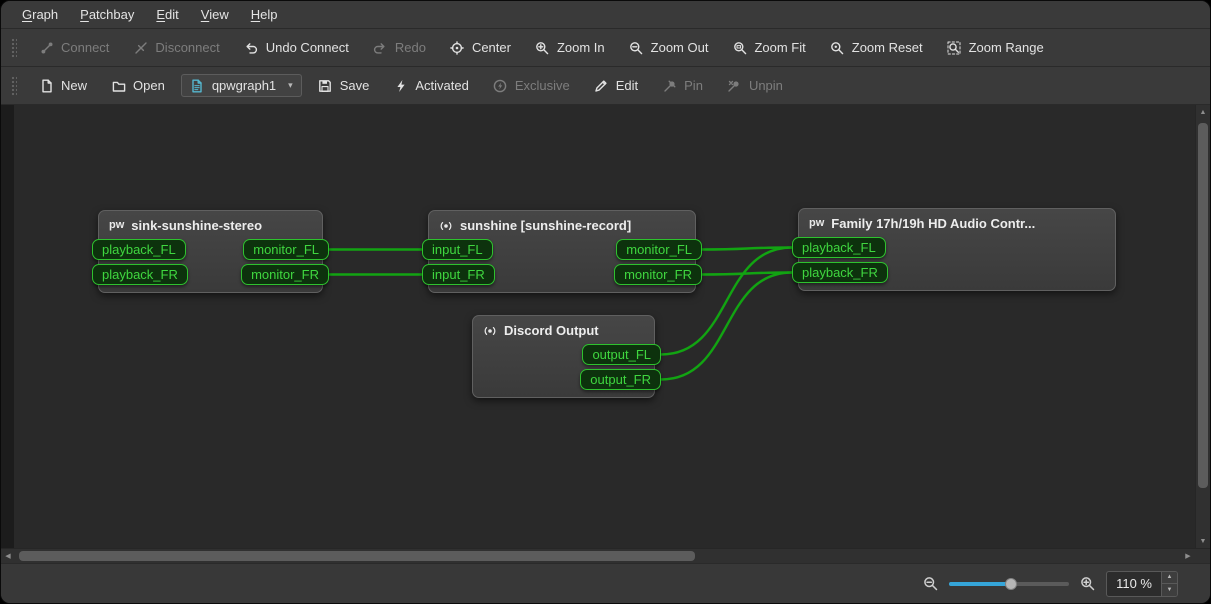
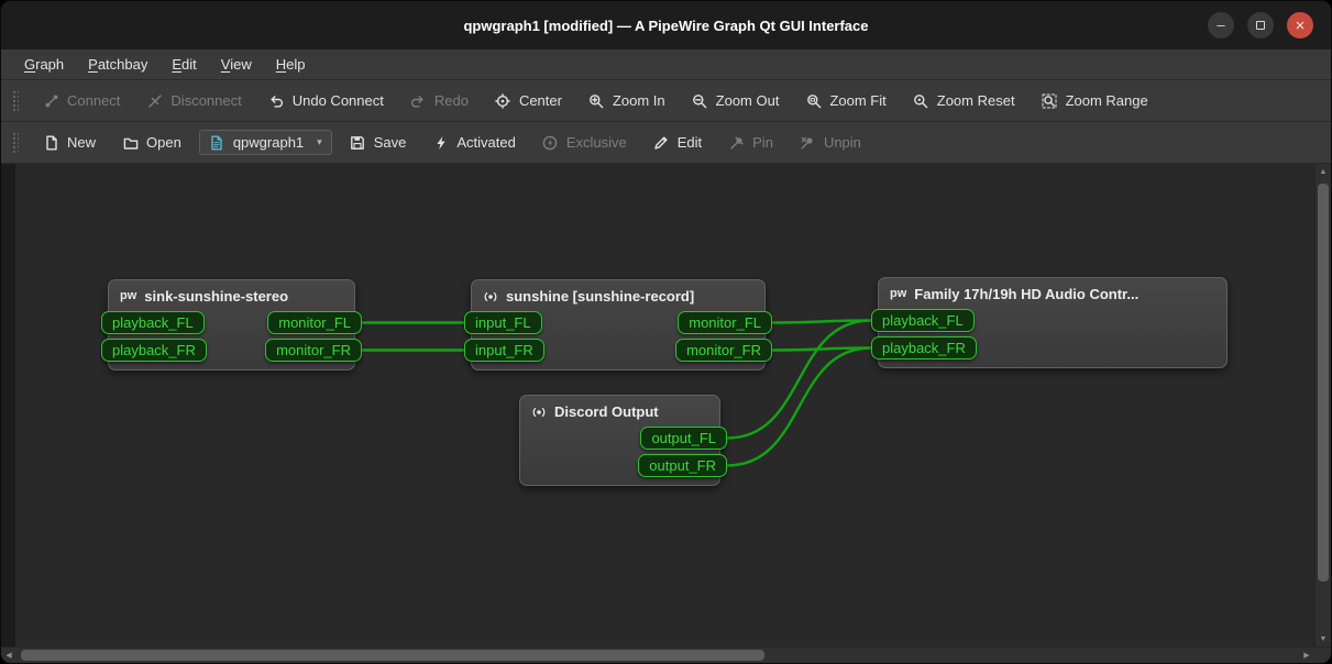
+ qpwgraph1 [modified] — A PipeWire Graph Qt GUI Interface
  Graph
  Patchbay
  Edit
  View
  Help
  Connect
  Disconnect
  Undo Connect
  Redo
  Center
  Zoom In
  Zoom Out
  Zoom Fit
  Zoom Reset
  Zoom Range
  New
  Open
  qpwgraph1
  ▾
  Save
  Activated
  Exclusive
  Edit
  Pin
  Unpin
  pw
  sink-sunshine-stereo
  playback_FL
  playback_FR
  monitor_FL
  monitor_FR
  sunshine [sunshine-record]
  input_FL
  input_FR
  monitor_FL
  monitor_FR
  pw
  Family 17h/19h HD Audio Contr...
  playback_FL
  playback_FR
  Discord Output
  output_FL
  output_FR
- 110 %
